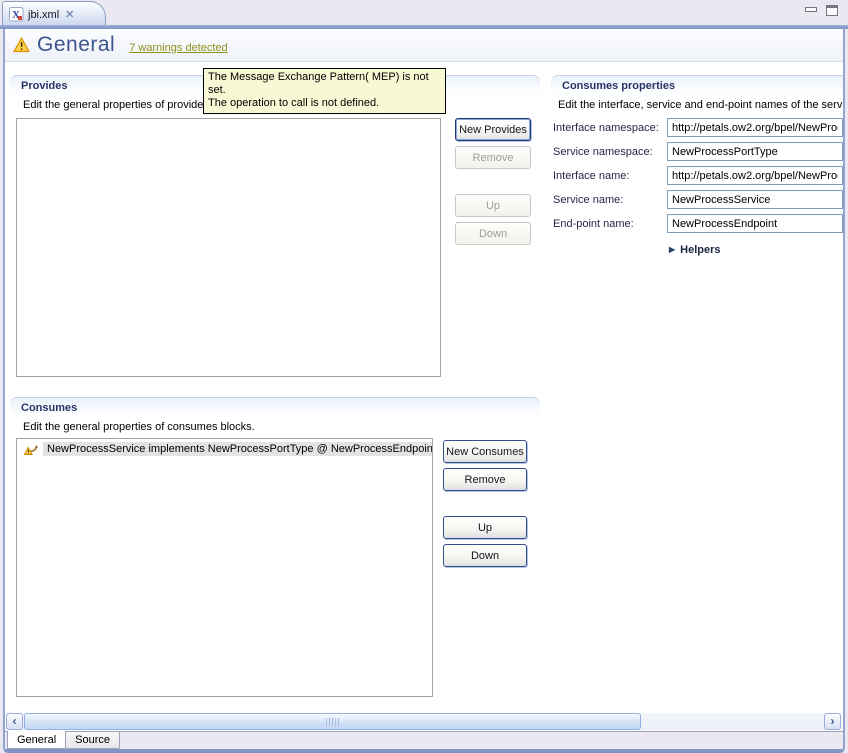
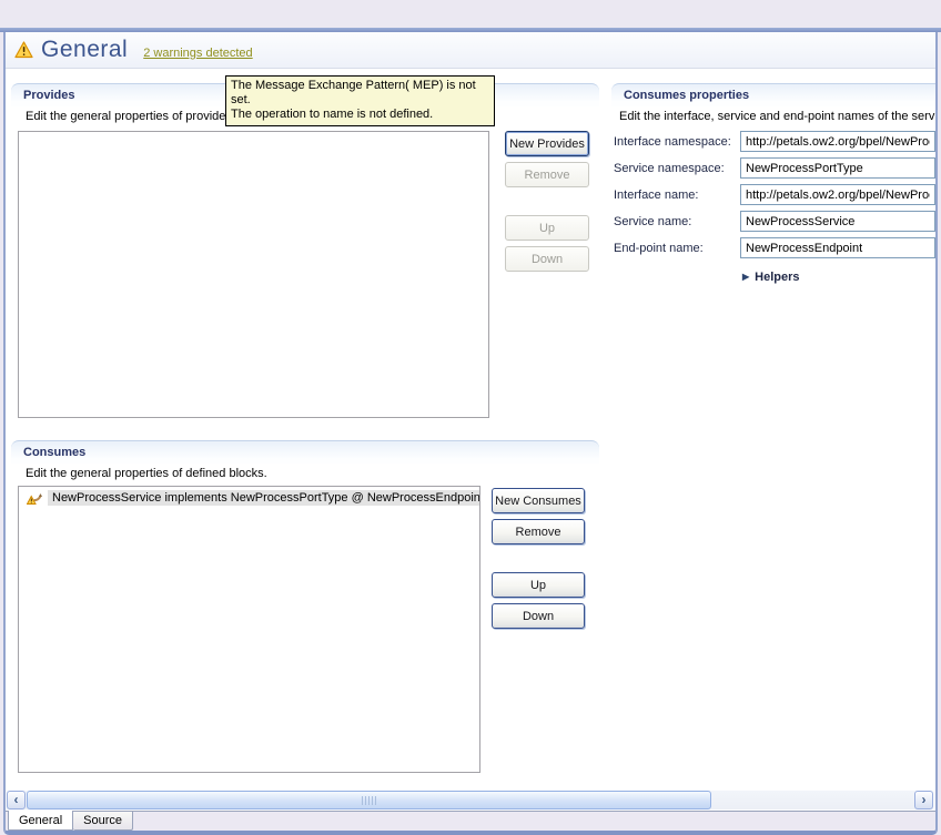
- X
- jbi.xml
- ✕
  General
- 7 warnings detected
+ 2 warnings detected
  The Message Exchange Pattern( MEP) is not set.
- The operation to call is not defined.
+ The operation to name is not defined.
  Provides
  Edit the general properties of provide
  New Provides
  Remove
  Up
  Down
  Consumes properties
  Edit the interface, service and end-point names of the serv
  Interface namespace:
  http://petals.ow2.org/bpel/NewPro
  Service namespace:
  NewProcessPortType
  Interface name:
  http://petals.ow2.org/bpel/NewPro
  Service name:
  NewProcessService
  End-point name:
  NewProcessEndpoint
  ▶ Helpers
  Consumes
- Edit the general properties of consumes blocks.
+ Edit the general properties of defined blocks.
  NewProcessService implements NewProcessPortType @ NewProcessEndpoin
  New Consumes
  Remove
  Up
  Down
  ‹
  ›
  General
  Source
